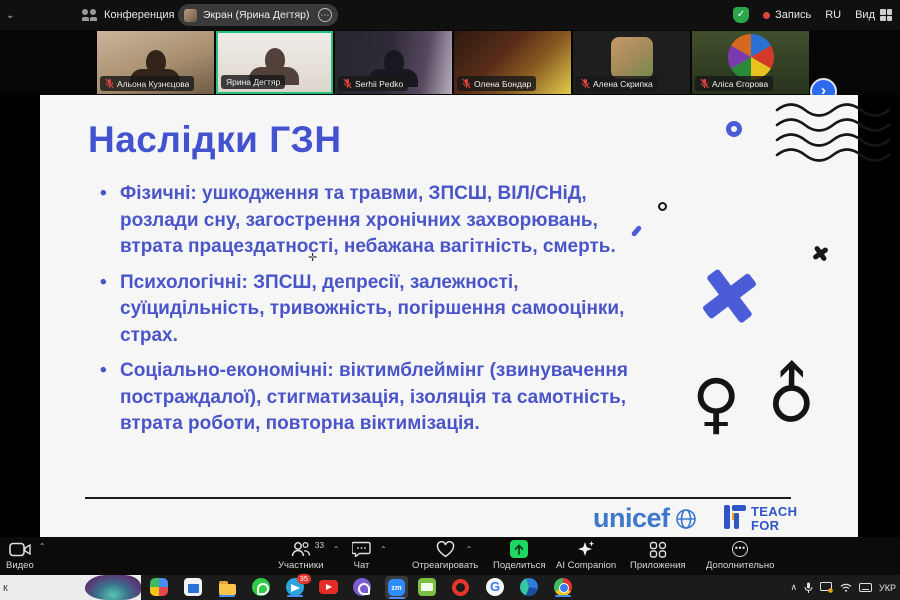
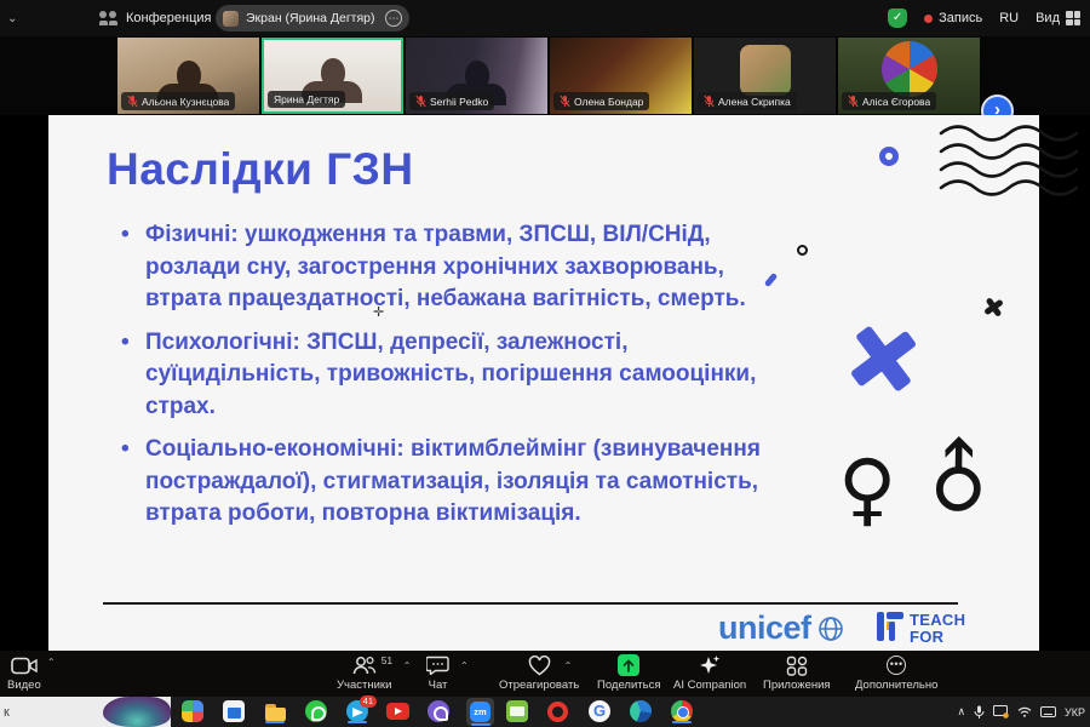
  ⌄
  Конференция
  Экран (Ярина Дегтяр)
  ⋯
  ✓
  Запись
  RU
  Вид
  Альона Кузнєцова
  Ярина Дегтяр
  Serhii Pedko
  Олена Бондар
  Алена Скрипка
  Аліса Єгорова
  ›
  Наслідки ГЗН
  Фізичні: ушкодження та травми, ЗПСШ, ВІЛ/СНіД, розлади сну, загострення хронічних захворювань, втрата працездатності, небажана вагітність, смерть.
  Психологічні: ЗПСШ, депресії, залежності, суїцидільність, тривожність, погіршення самооцінки, страх.
  Соціально-економічні: віктимблеймінг (звинувачення постраждалої), стигматизація, ізоляція та самотність, втрата роботи, повторна віктимізація.
  ✛
  ♀
  unicef
  TEACH
  FOR
  ⌃
  Видео
- 33
+ 51
  ⌃
  Участники
  ⌃
  Чат
  ⌃
  Отреагировать
  Поделиться
  AI Companion
  Приложения
  •••
  Дополнительно
  к
- 35
+ 41
  zm
  G
  ∧
  УКР
